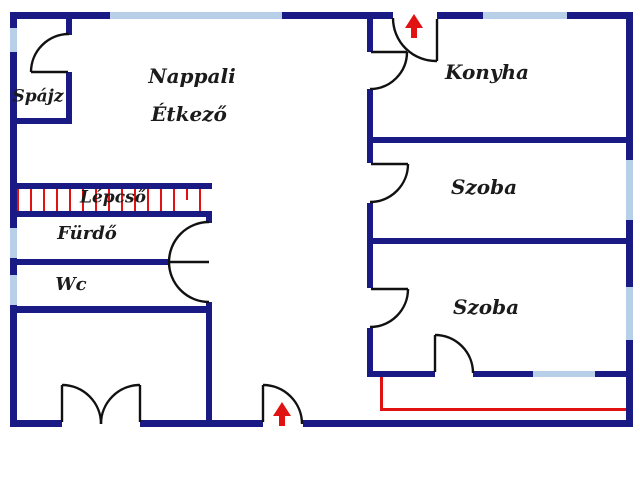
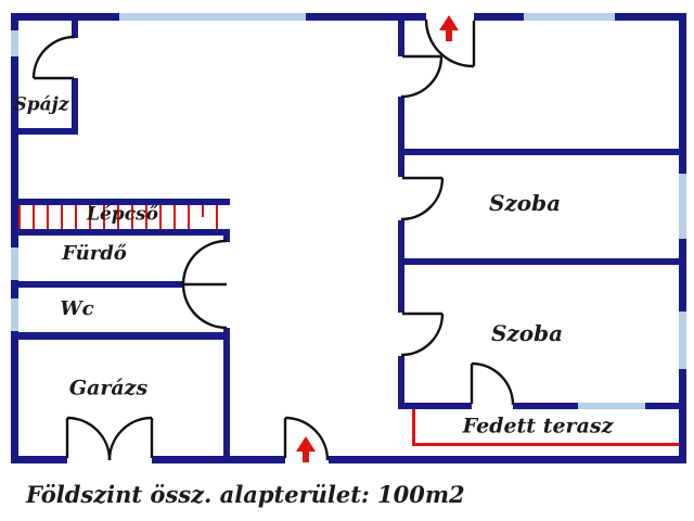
  Spájz
- Nappali
- Étkező
- Konyha
  Szoba
  Szoba
  Lépcső
  Fürdő
  Wc
+ Garázs
+ Fedett terasz
+ Földszint össz. alapterület: 100m2
